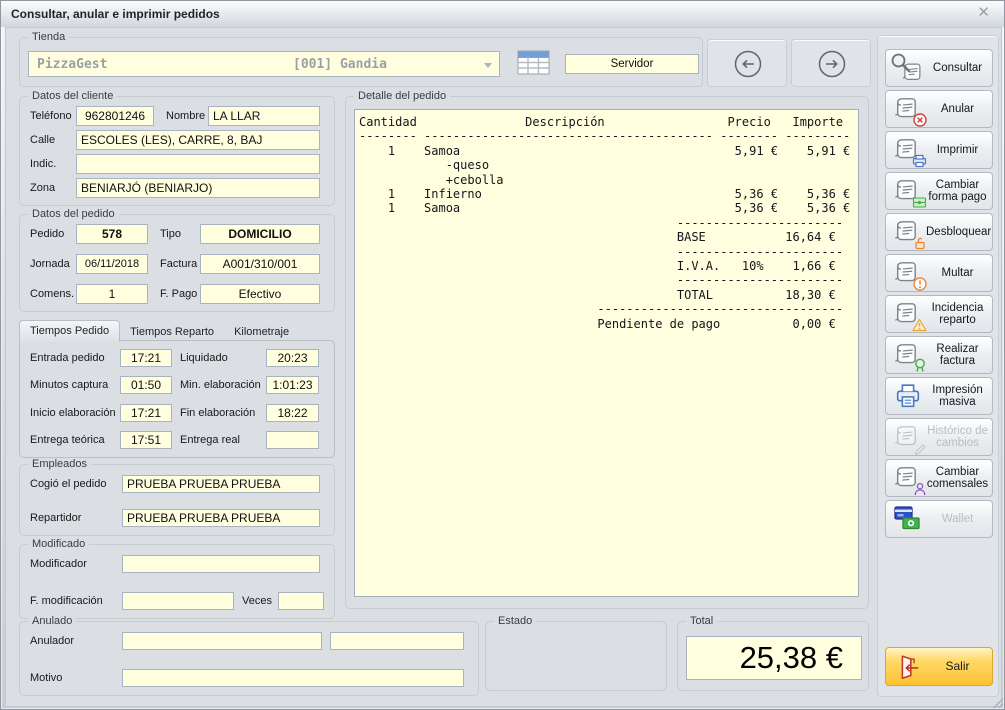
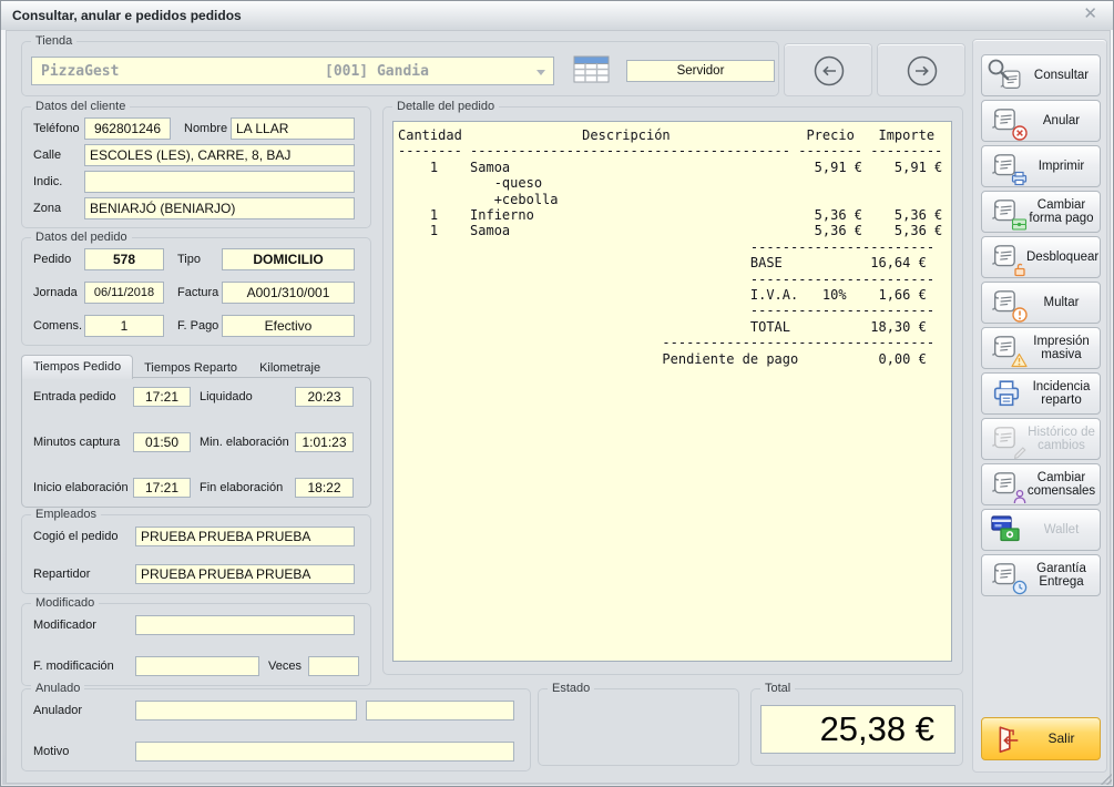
- Consultar, anular e imprimir pedidos
+ Consultar, anular e pedidos pedidos
  ✕
  Tienda
  PizzaGest
  [001] Gandia
  Servidor
  Datos del cliente
  Teléfono
  962801246
  Nombre
  LA LLAR
  Calle
  ESCOLES (LES), CARRE, 8, BAJ
  Indic.
  Zona
  BENIARJÓ (BENIARJO)
  Datos del pedido
  Pedido
  578
  Tipo
  DOMICILIO
  Jornada
  06/11/2018
  Factura
  A001/310/001
  Comens.
  1
  F. Pago
  Efectivo
  Tiempos Pedido
  Tiempos Reparto
  Kilometraje
  Entrada pedido
  17:21
  Liquidado
  20:23
  Minutos captura
  01:50
  Min. elaboración
  1:01:23
  Inicio elaboración
  17:21
  Fin elaboración
  18:22
- Entrega teórica
- 17:51
- Entrega real
  Empleados
  Cogió el pedido
  PRUEBA PRUEBA PRUEBA
  Repartidor
  PRUEBA PRUEBA PRUEBA
  Modificado
  Modificador
  F. modificación
  Veces
  Anulado
  Anulador
  Motivo
  Detalle del pedido
  Cantidad Descripción Precio Importe
  -------- ---------------------------------------- -------- ---------
  1 Samoa 5,91 € 5,91 €
  -queso
  +cebolla
  1 Infierno 5,36 € 5,36 €
  1 Samoa 5,36 € 5,36 €
  -----------------------
  BASE 16,64 €
  -----------------------
  I.V.A. 10% 1,66 €
  -----------------------
  TOTAL 18,30 €
  ----------------------------------
  Pendiente de pago 0,00 €
  Estado
  Total
  25,38 €
  Consultar
  Anular
  Imprimir
  Cambiar forma pago
  Desbloquear
  Multar
- Incidencia reparto
+ Impresión masiva
- Realizar factura
- Impresión masiva
+ Incidencia reparto
  Histórico de cambios
  Cambiar comensales
  Wallet
+ Garantía Entrega
  Salir
